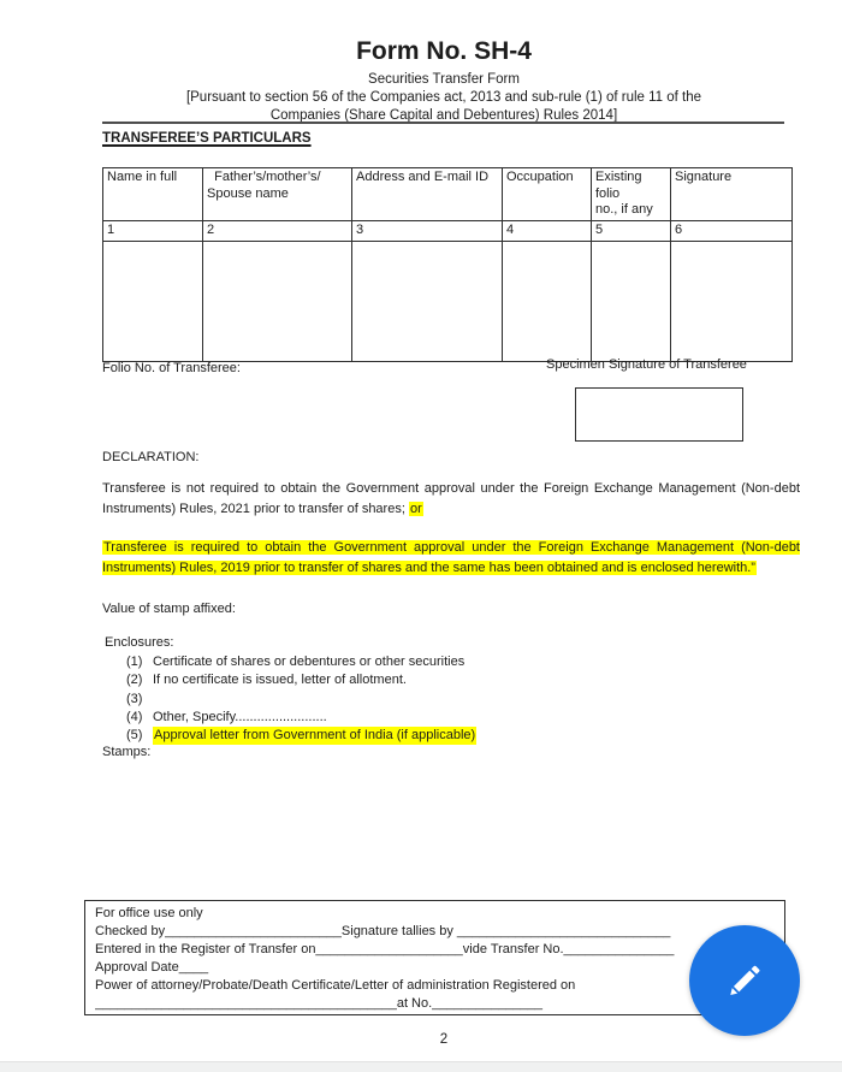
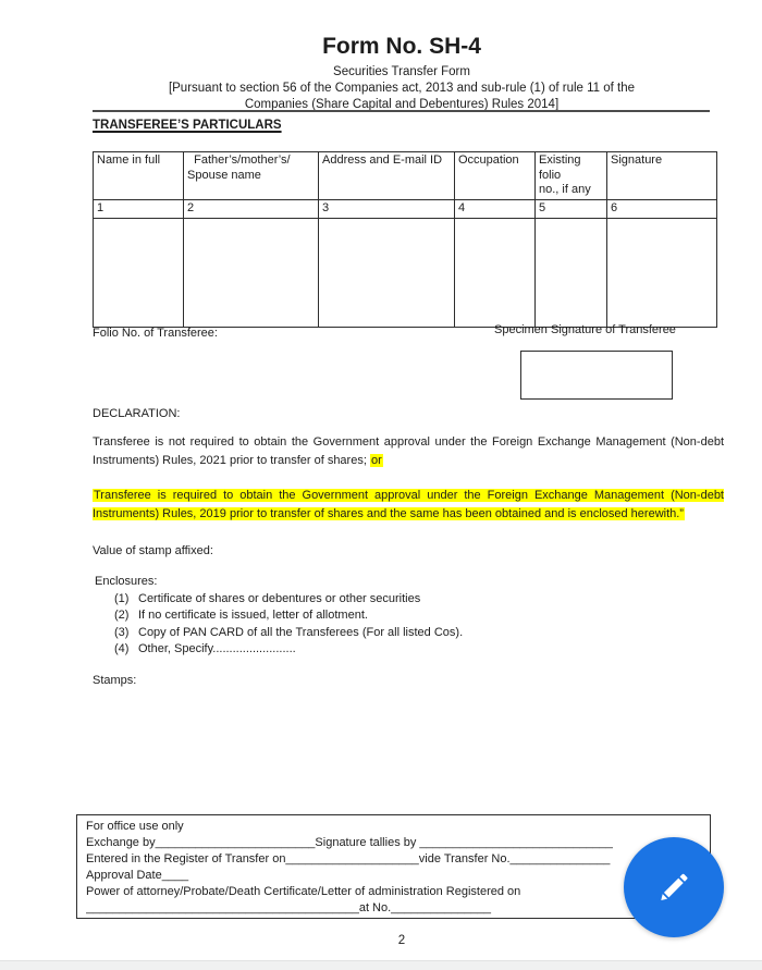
  Form No. SH-4
  Securities Transfer Form
  [Pursuant to section 56 of the Companies act, 2013 and sub-rule (1) of rule 11 of the
  Companies (Share Capital and Debentures) Rules 2014]
  TRANSFEREE’S PARTICULARS
  Name in full	Father’s/mother’s/ Spouse name	Address and E-mail ID	Occupation	Existing folio no., if any	Signature
  1	2	3	4	5	6
  Folio No. of Transferee:
  Specimen Signature of Transferee
  DECLARATION:
  Transferee is not required to obtain the Government approval under the Foreign Exchange Management (Non-debt Instruments) Rules, 2021 prior to transfer of shares; or
  Transferee is required to obtain the Government approval under the Foreign Exchange Management (Non-debt Instruments) Rules, 2019 prior to transfer of shares and the same has been obtained and is enclosed herewith.”
  Value of stamp affixed:
  Enclosures:
  (1)
  Certificate of shares or debentures or other securities
  (2)
  If no certificate is issued, letter of allotment.
  (3)
+ Copy of PAN CARD of all the Transferees (For all listed Cos).
  (4)
  Other, Specify.........................
- (5)
- Approval letter from Government of India (if applicable)
  Stamps:
  For office use only
- Checked by________________________Signature tallies by _____________________________
+ Exchange by________________________Signature tallies by _____________________________
  Entered in the Register of Transfer on____________________vide Transfer No._______________
  Approval Date____
  Power of attorney/Probate/Death Certificate/Letter of administration Registered on
  _________________________________________at No._______________
  2
